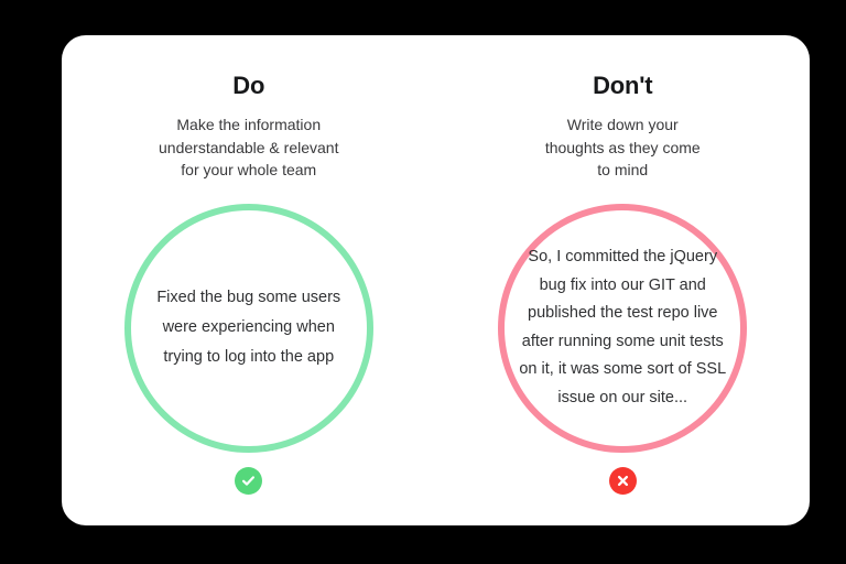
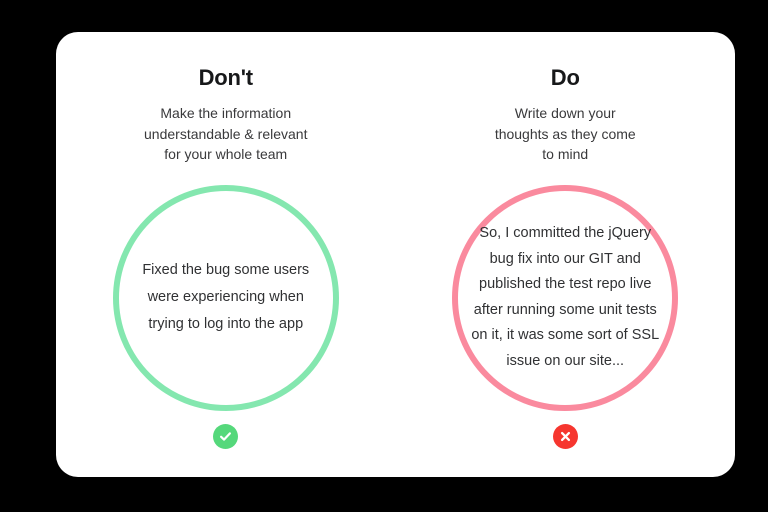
- Do
+ Don't
  Make the information
  understandable & relevant
  for your whole team
  Fixed the bug some users
  were experiencing when
  trying to log into the app
- Don't
+ Do
  Write down your
  thoughts as they come
  to mind
  So, I committed the jQuery
  bug fix into our GIT and
  published the test repo live
  after running some unit tests
  on it, it was some sort of SSL
  issue on our site...
